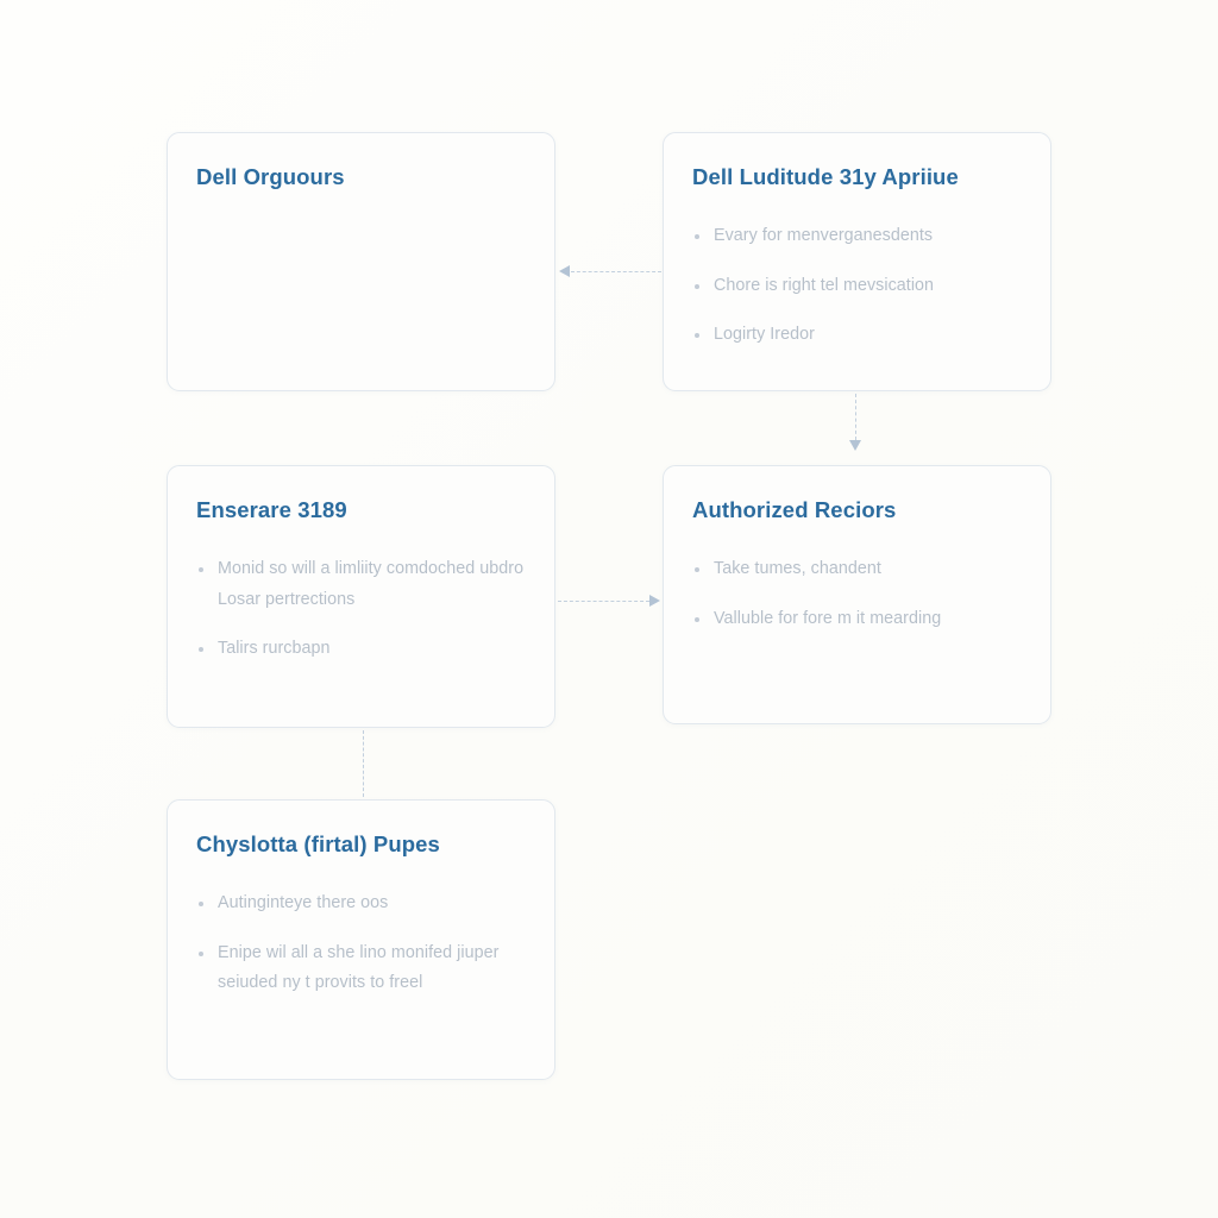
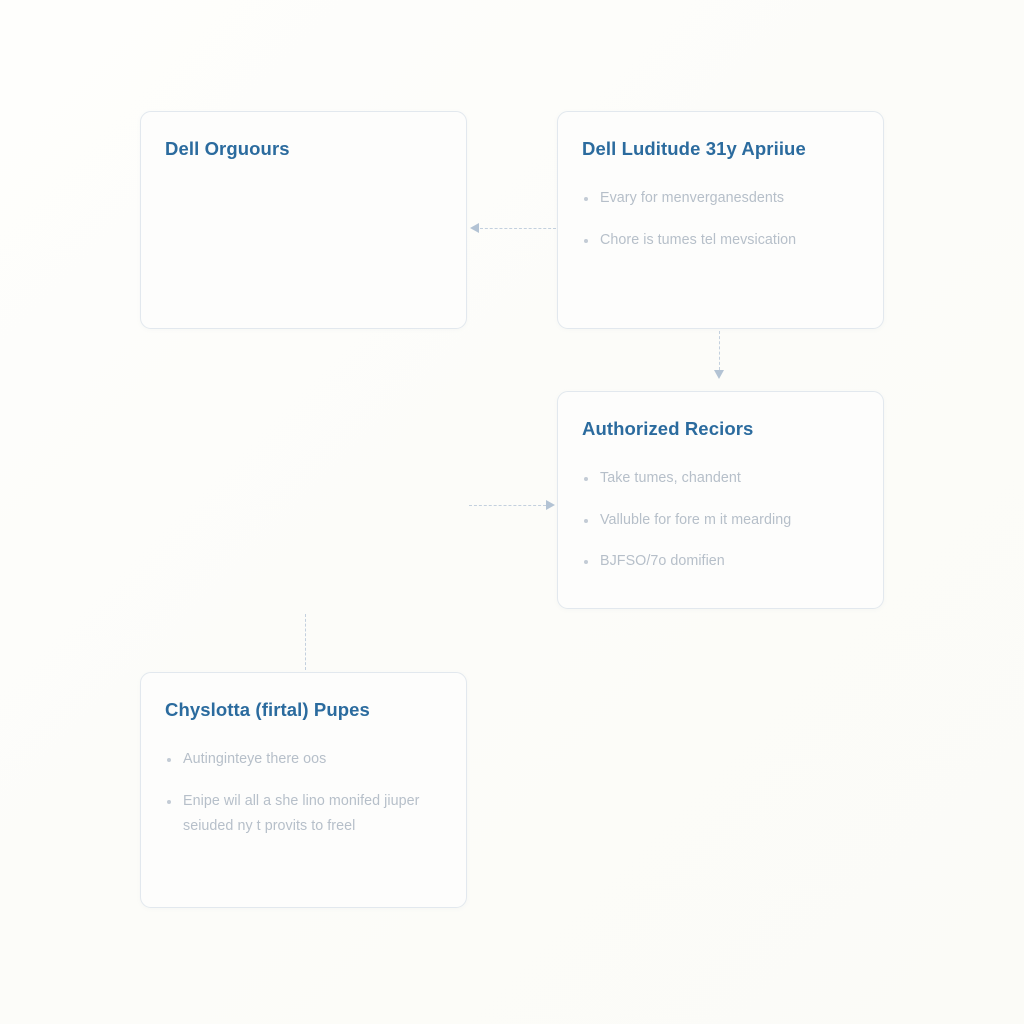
  Dell Orguours
  Dell Luditude 31y Apriiue
  Evary for menverganesdents
- Chore is right tel mevsication
+ Chore is tumes tel mevsication
- Logirty Iredor
- Enserare 3189
- Monid so will a limliity comdoched ubdro Losar pertrections
- Talirs rurcbapn
  Authorized Reciors
  Take tumes, chandent
  Valluble for fore m it mearding
+ BJFSO/7o domifien
  Chyslotta (firtal) Pupes
  Autinginteye there oos
  Enipe wil all a she lino monifed jiuper seiuded ny t provits to freel
